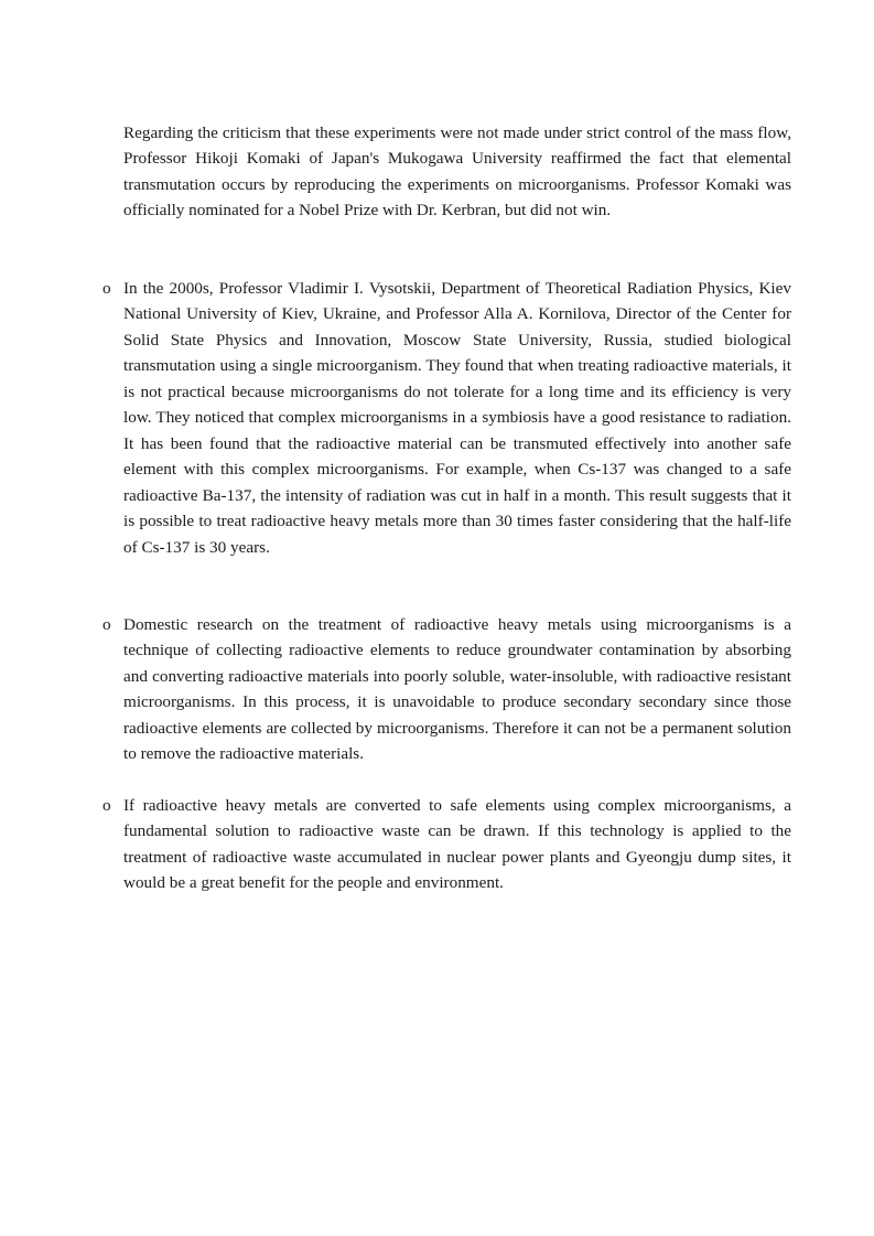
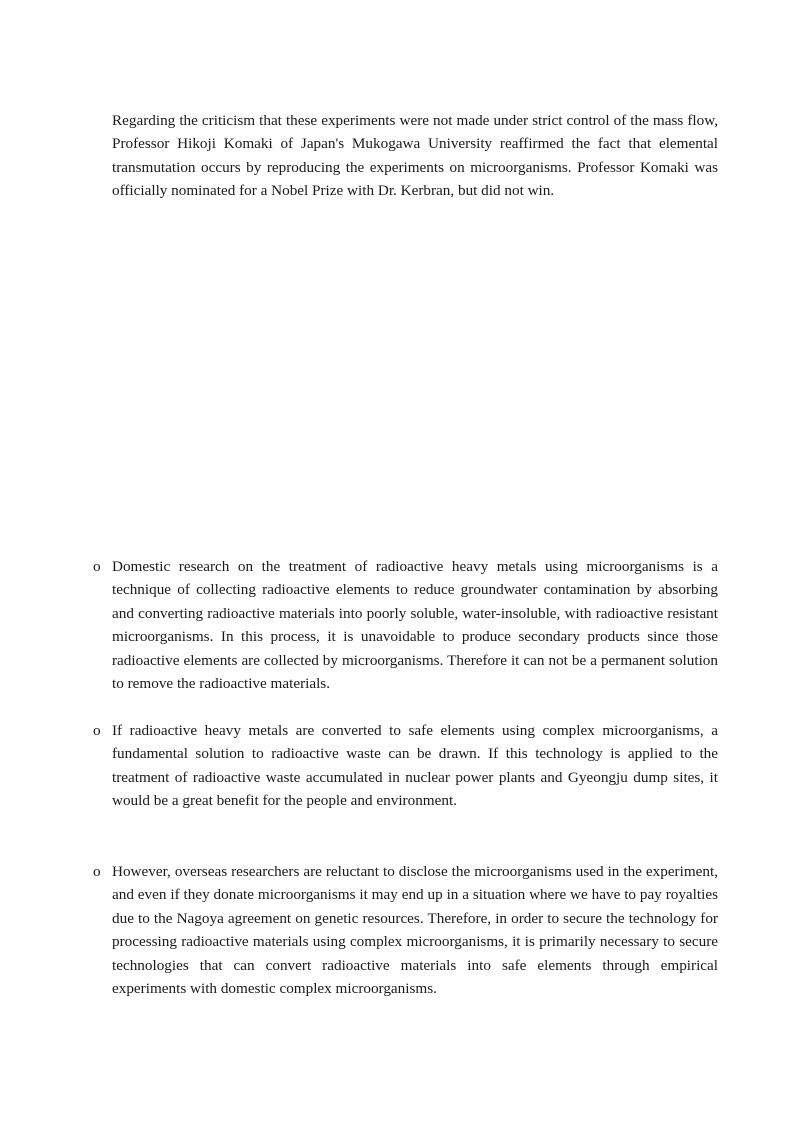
  Regarding the criticism that these experiments were not made under strict control of the mass flow, Professor Hikoji Komaki of Japan's Mukogawa University reaffirmed the fact that elemental transmutation occurs by reproducing the experiments on microorganisms. Professor Komaki was officially nominated for a Nobel Prize with Dr. Kerbran, but did not win.
- o In the 2000s, Professor Vladimir I. Vysotskii, Department of Theoretical Radiation Physics, Kiev National University of Kiev, Ukraine, and Professor Alla A. Kornilova, Director of the Center for Solid State Physics and Innovation, Moscow State University, Russia, studied biological transmutation using a single microorganism. They found that when treating radioactive materials, it is not practical because microorganisms do not tolerate for a long time and its efficiency is very low. They noticed that complex microorganisms in a symbiosis have a good resistance to radiation. It has been found that the radioactive material can be transmuted effectively into another safe element with this complex microorganisms. For example, when Cs-137 was changed to a safe radioactive Ba-137, the intensity of radiation was cut in half in a month. This result suggests that it is possible to treat radioactive heavy metals more than 30 times faster considering that the half-life of Cs-137 is 30 years.
- o Domestic research on the treatment of radioactive heavy metals using microorganisms is a technique of collecting radioactive elements to reduce groundwater contamination by absorbing and converting radioactive materials into poorly soluble, water-insoluble, with radioactive resistant microorganisms. In this process, it is unavoidable to produce secondary secondary since those radioactive elements are collected by microorganisms. Therefore it can not be a permanent solution to remove the radioactive materials.
+ o Domestic research on the treatment of radioactive heavy metals using microorganisms is a technique of collecting radioactive elements to reduce groundwater contamination by absorbing and converting radioactive materials into poorly soluble, water-insoluble, with radioactive resistant microorganisms. In this process, it is unavoidable to produce secondary products since those radioactive elements are collected by microorganisms. Therefore it can not be a permanent solution to remove the radioactive materials.
  o If radioactive heavy metals are converted to safe elements using complex microorganisms, a fundamental solution to radioactive waste can be drawn. If this technology is applied to the treatment of radioactive waste accumulated in nuclear power plants and Gyeongju dump sites, it would be a great benefit for the people and environment.
+ o However, overseas researchers are reluctant to disclose the microorganisms used in the experiment, and even if they donate microorganisms it may end up in a situation where we have to pay royalties due to the Nagoya agreement on genetic resources. Therefore, in order to secure the technology for processing radioactive materials using complex microorganisms, it is primarily necessary to secure technologies that can convert radioactive materials into safe elements through empirical experiments with domestic complex microorganisms.
